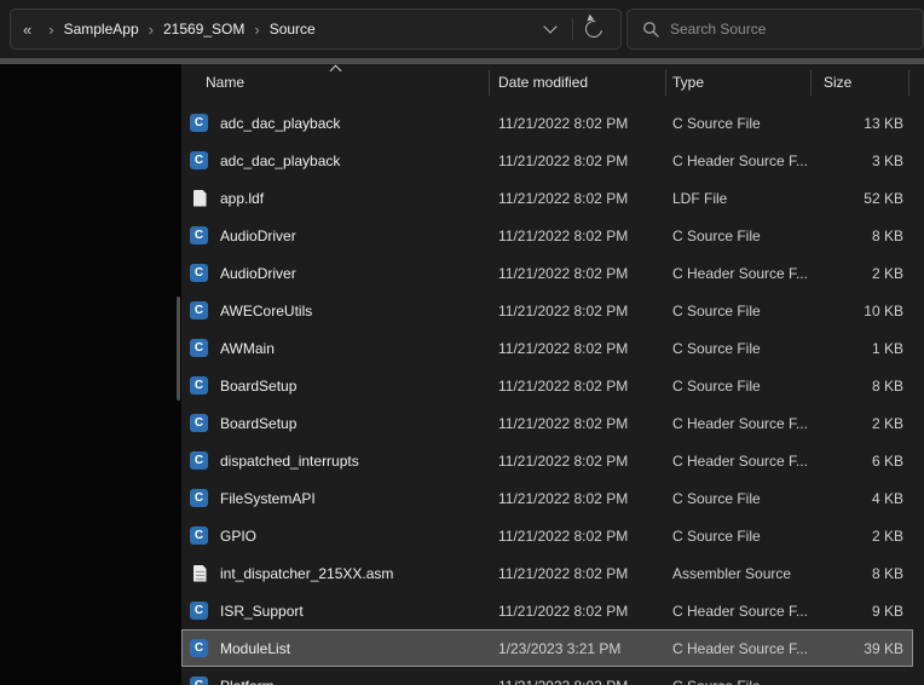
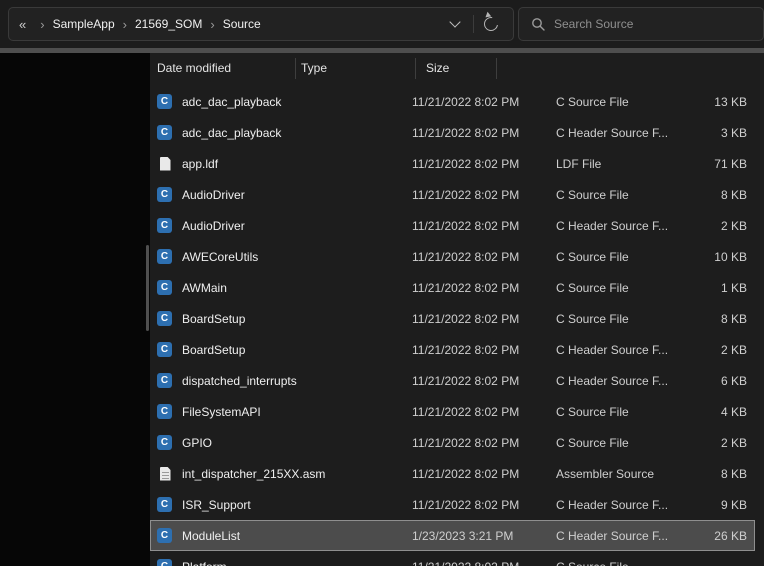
  «
  ›
  SampleApp
  ›
  21569_SOM
  ›
  Source
  Search Source
- Name
  Date modified
  Type
  Size
  C
  adc_dac_playback
  11/21/2022 8:02 PM
  C Source File
  13 KB
  C
  adc_dac_playback
  11/21/2022 8:02 PM
  C Header Source F...
  3 KB
  app.ldf
  11/21/2022 8:02 PM
  LDF File
- 52 KB
+ 71 KB
  C
  AudioDriver
  11/21/2022 8:02 PM
  C Source File
  8 KB
  C
  AudioDriver
  11/21/2022 8:02 PM
  C Header Source F...
  2 KB
  C
  AWECoreUtils
  11/21/2022 8:02 PM
  C Source File
  10 KB
  C
  AWMain
  11/21/2022 8:02 PM
  C Source File
  1 KB
  C
  BoardSetup
  11/21/2022 8:02 PM
  C Source File
  8 KB
  C
  BoardSetup
  11/21/2022 8:02 PM
  C Header Source F...
  2 KB
  C
  dispatched_interrupts
  11/21/2022 8:02 PM
  C Header Source F...
  6 KB
  C
  FileSystemAPI
  11/21/2022 8:02 PM
  C Source File
  4 KB
  C
  GPIO
  11/21/2022 8:02 PM
  C Source File
  2 KB
  int_dispatcher_215XX.asm
  11/21/2022 8:02 PM
  Assembler Source
  8 KB
  C
  ISR_Support
  11/21/2022 8:02 PM
  C Header Source F...
  9 KB
  C
  ModuleList
  1/23/2023 3:21 PM
  C Header Source F...
- 39 KB
+ 26 KB
